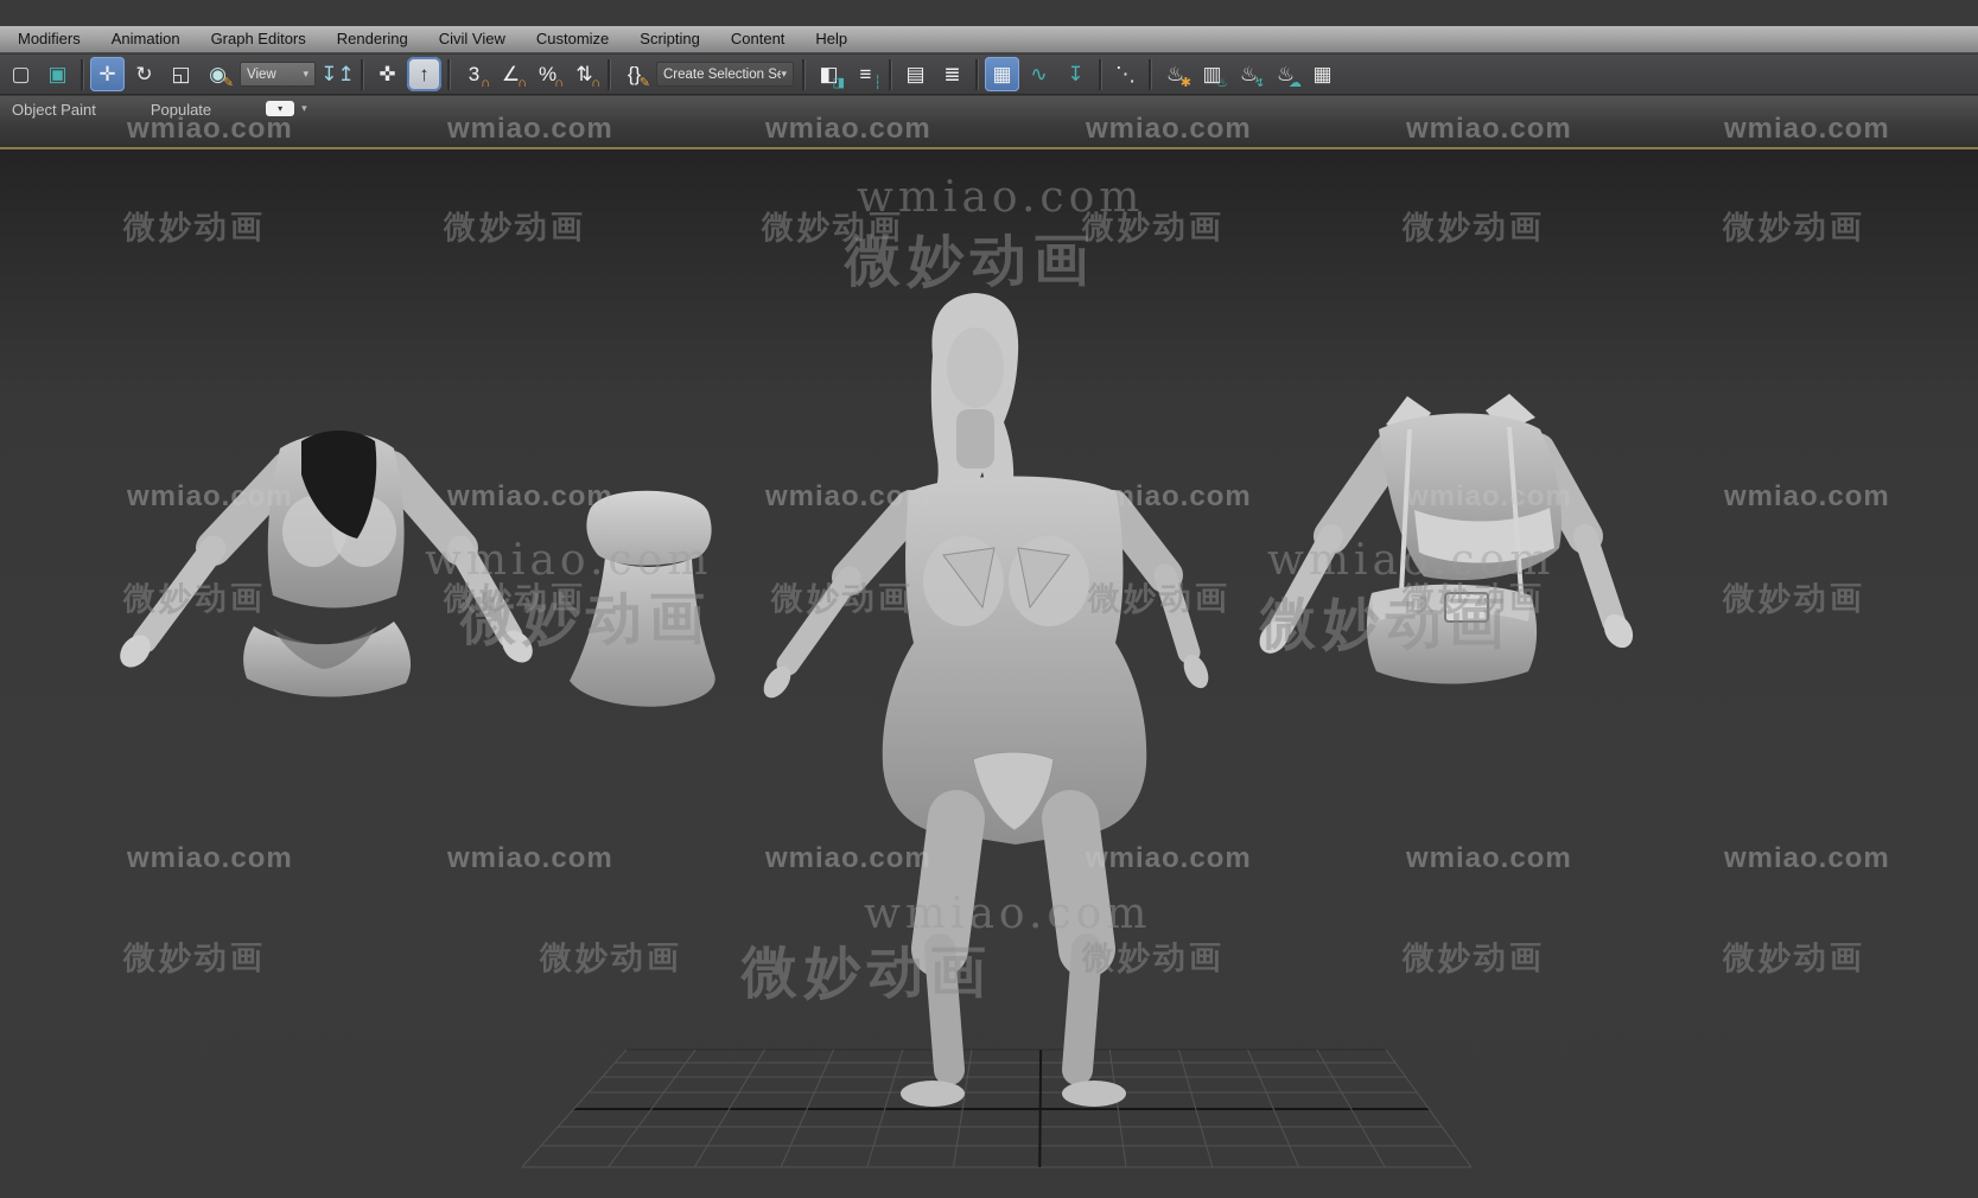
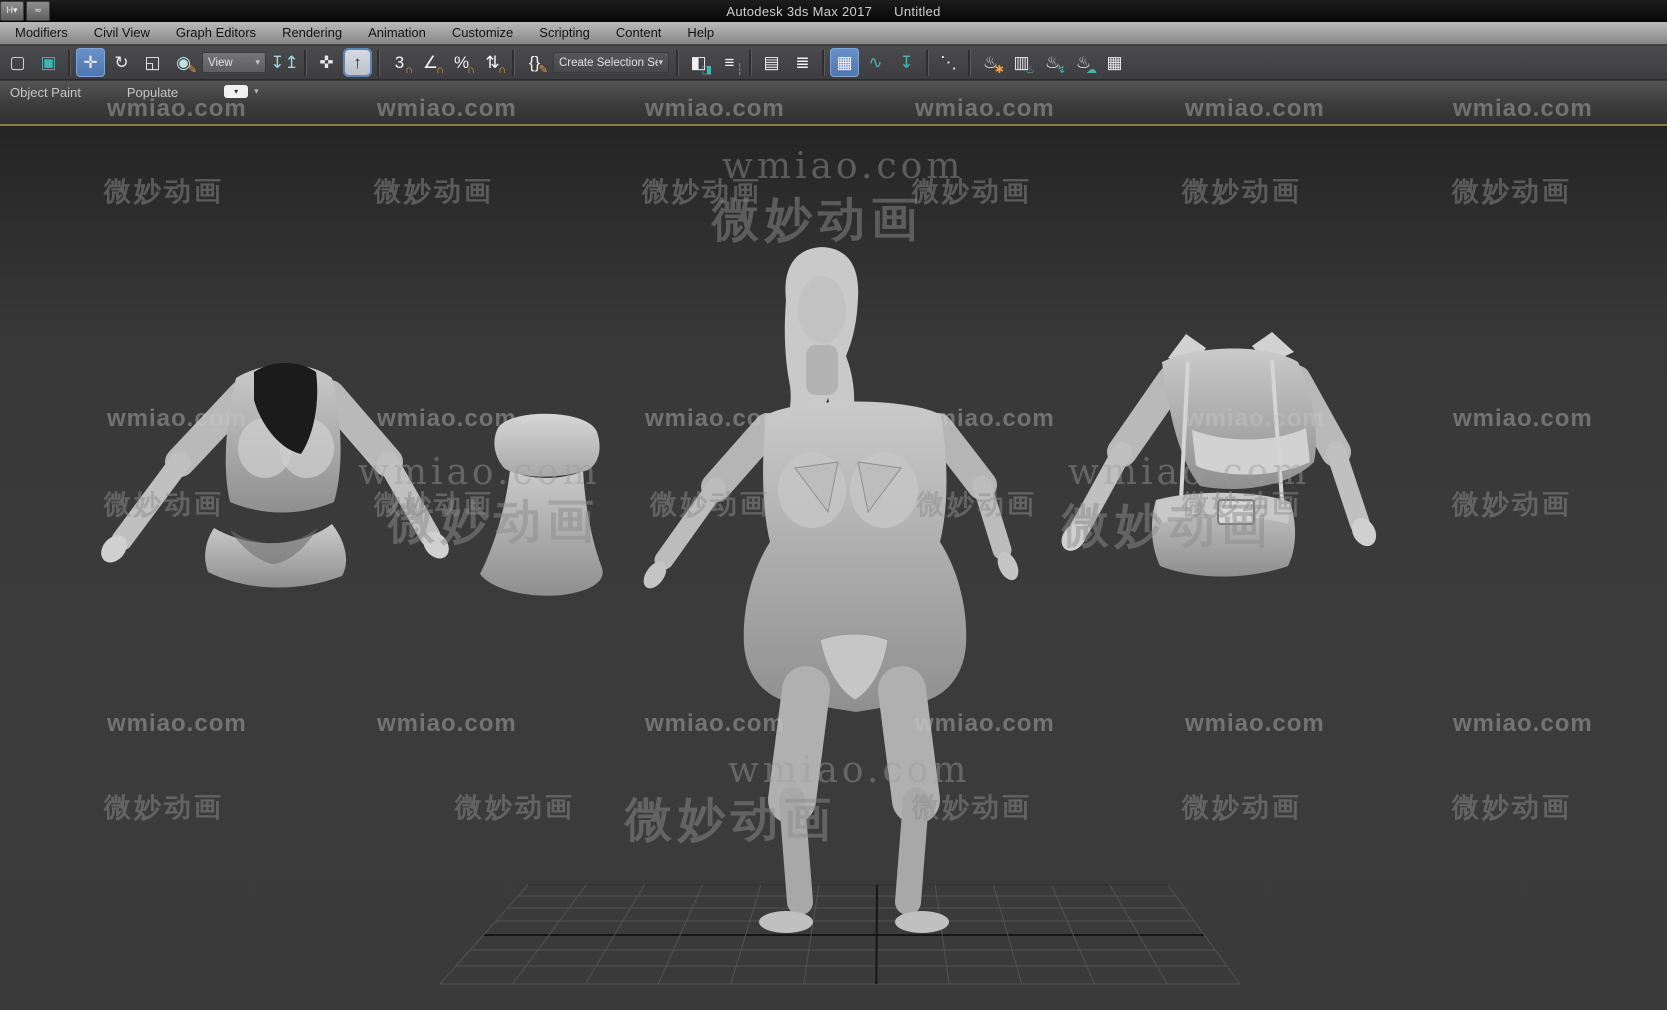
+ H▾
+ ≂
+ Autodesk 3ds Max 2017
+ Untitled
  Modifiers
- Animation
+ Civil View
  Graph Editors
  Rendering
- Civil View
+ Animation
  Customize
  Scripting
  Content
  Help
  ▢
  ▣
  ✛
  ↻
  ◱
  ◉
  ✎
  View
  ▾
  ↧↥
  ✜
  ↑
  3
  ∩
  ∠
  ∩
  %
  ∩
  ⇅
  ∩
  {}
  ✎
  Create Selection Se
  ▾
  ◧
  ◨
  ≡
  ┆
  ▤
  ≣
  ▦
  ∿
  ↧
  ⋱
  ♨
  ✱
  ▥
  ♨
  ♨
  ↯
  ♨
  ☁
  ▦
  Object Paint
  Populate
  ▾
  ▾
  wmiao.com
  wmiao.com
  wmiao.com
  wmiao.com
  wmiao.com
  wmiao.com
  wmiao.com
  wmiao.com
  wmiao.com
  wmiao.com
  wmiao.com
  wmiao.com
  wmiao.com
  wmiao.com
  wmiao.com
  wmiao.com
  wmiao.com
  wmiao.com
  微妙动画
  微妙动画
  微妙动画
  微妙动画
  微妙动画
  微妙动画
  微妙动画
  微妙动画
  微妙动画
  微妙动画
  微妙动画
  微妙动画
  微妙动画
  微妙动画
  微妙动画
  微妙动画
  微妙动画
  wmiao.com
  wmiao.com
  wmiao.com
  wmiao.com
  微妙动画
  微妙动画
  微妙动画
  微妙动画
